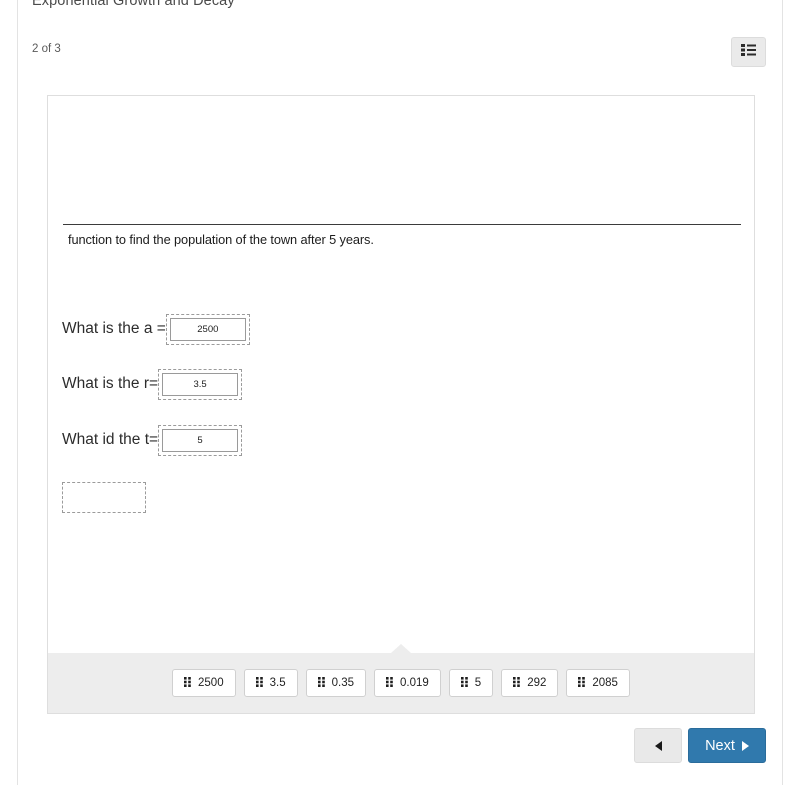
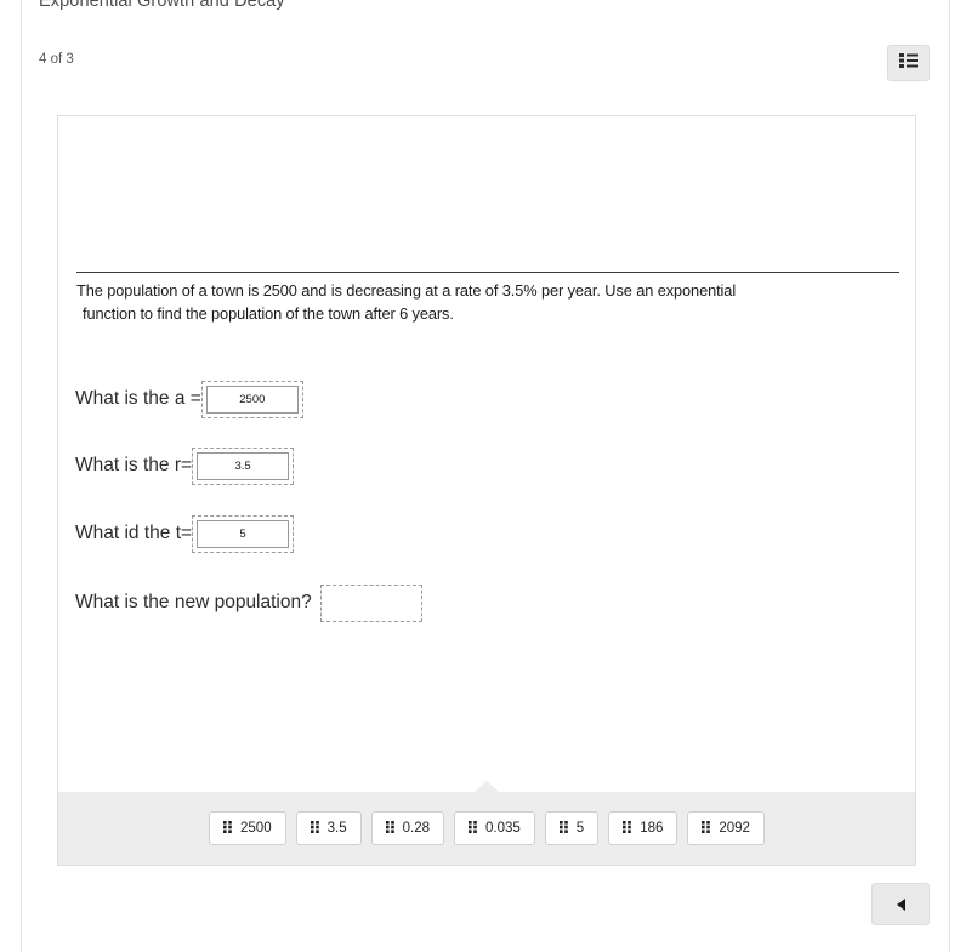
  Exponential Growth and Decay
- 2 of 3
+ 4 of 3
+ The population of a town is 2500 and is decreasing at a rate of 3.5% per year. Use an exponential
- function to find the population of the town after 5 years.
+ function to find the population of the town after 6 years.
  What is the a =
  2500
  What is the r=
  3.5
  What id the t=
  5
+ What is the new population?
  2500
  3.5
- 0.35
+ 0.28
- 0.019
+ 0.035
  5
- 292
+ 186
- 2085
+ 2092
- Next
